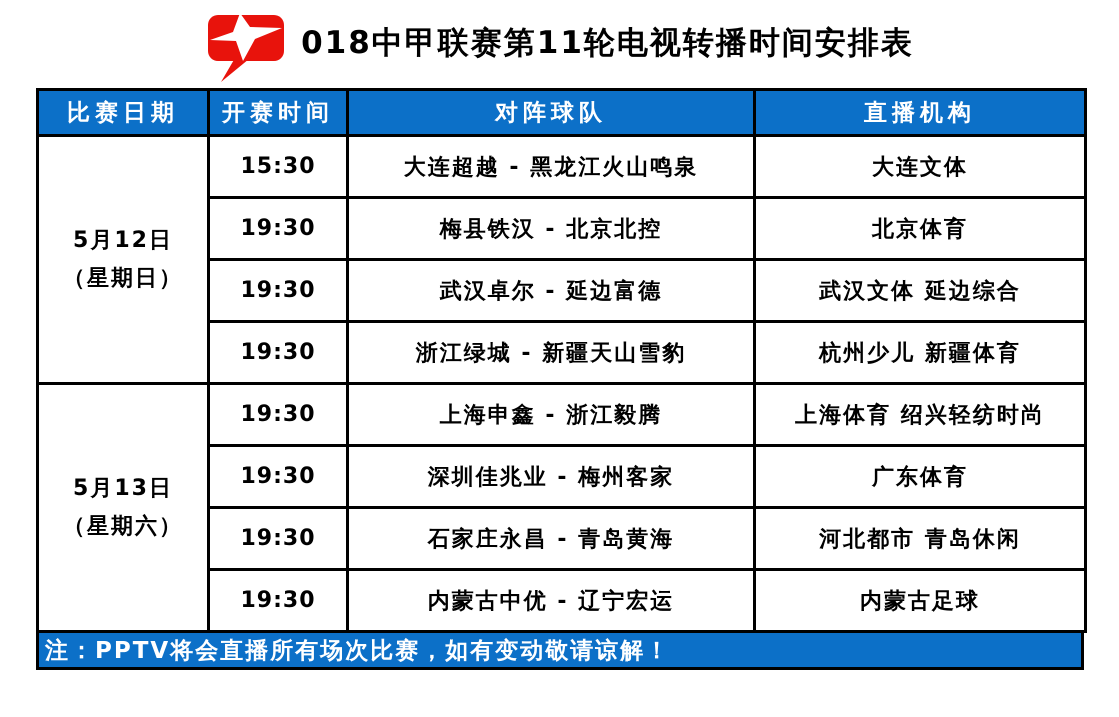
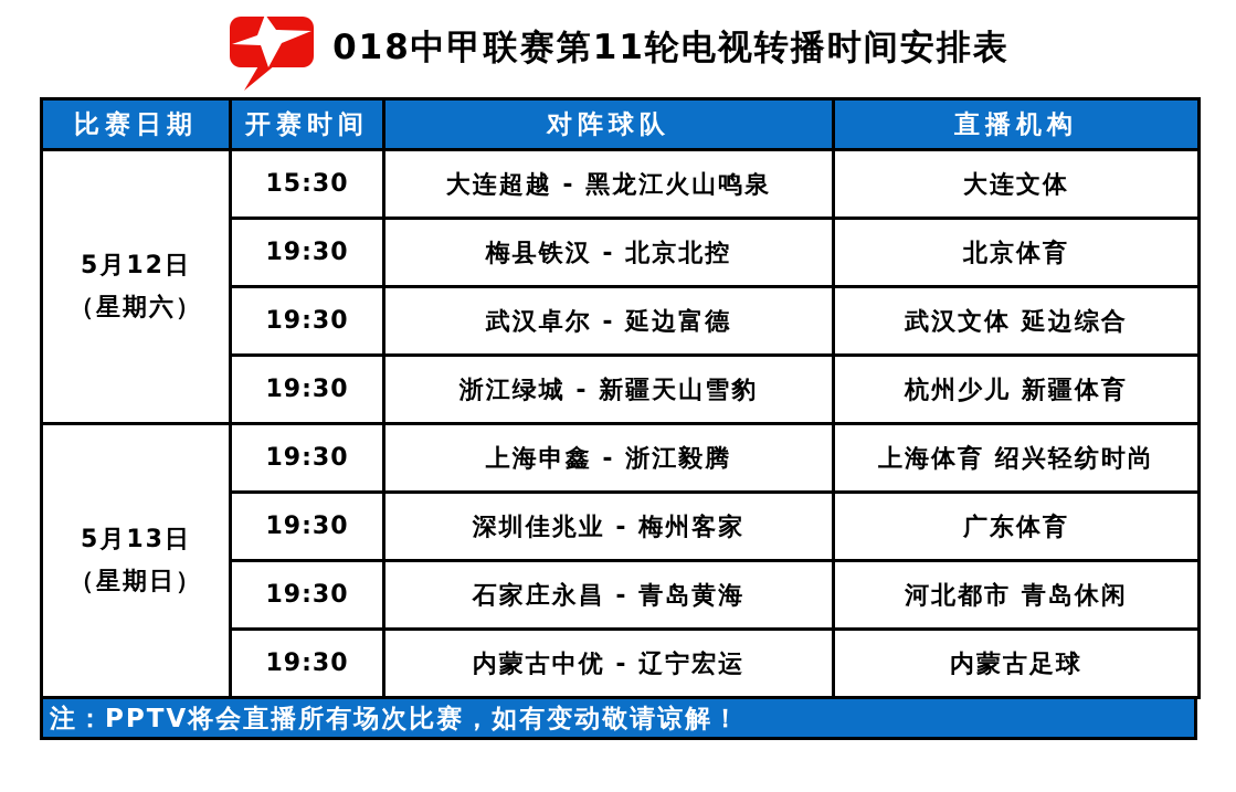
  018中甲联赛第11轮电视转播时间安排表
  比赛日期	开赛时间	对阵球队	直播机构
- 5月12日 （星期日）	15:30	大连超越 - 黑龙江火山鸣泉	大连文体
+ 5月12日 （星期六）	15:30	大连超越 - 黑龙江火山鸣泉	大连文体
  19:30	梅县铁汉 - 北京北控	北京体育
  19:30	武汉卓尔 - 延边富德	武汉文体 延边综合
  19:30	浙江绿城 - 新疆天山雪豹	杭州少儿 新疆体育
- 5月13日 （星期六）	19:30	上海申鑫 - 浙江毅腾	上海体育 绍兴轻纺时尚
+ 5月13日 （星期日）	19:30	上海申鑫 - 浙江毅腾	上海体育 绍兴轻纺时尚
  19:30	深圳佳兆业 - 梅州客家	广东体育
  19:30	石家庄永昌 - 青岛黄海	河北都市 青岛休闲
  19:30	内蒙古中优 - 辽宁宏运	内蒙古足球
  注：PPTV将会直播所有场次比赛，如有变动敬请谅解！
